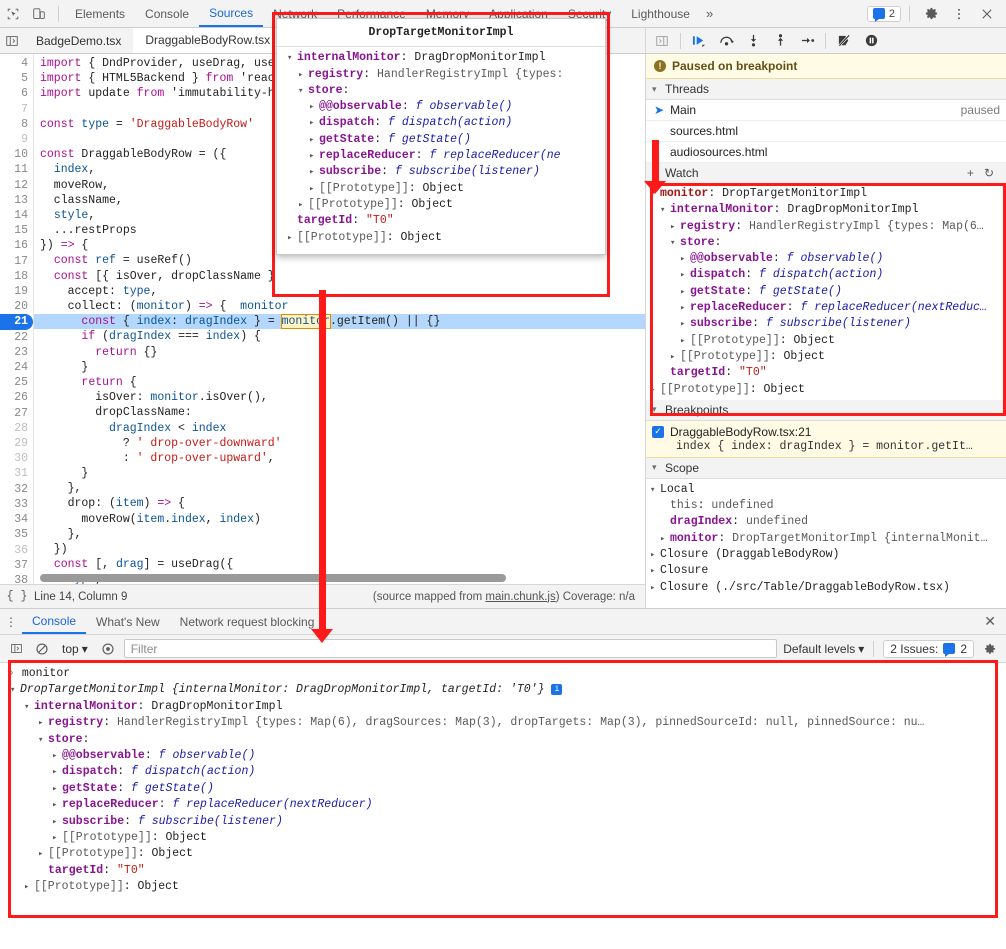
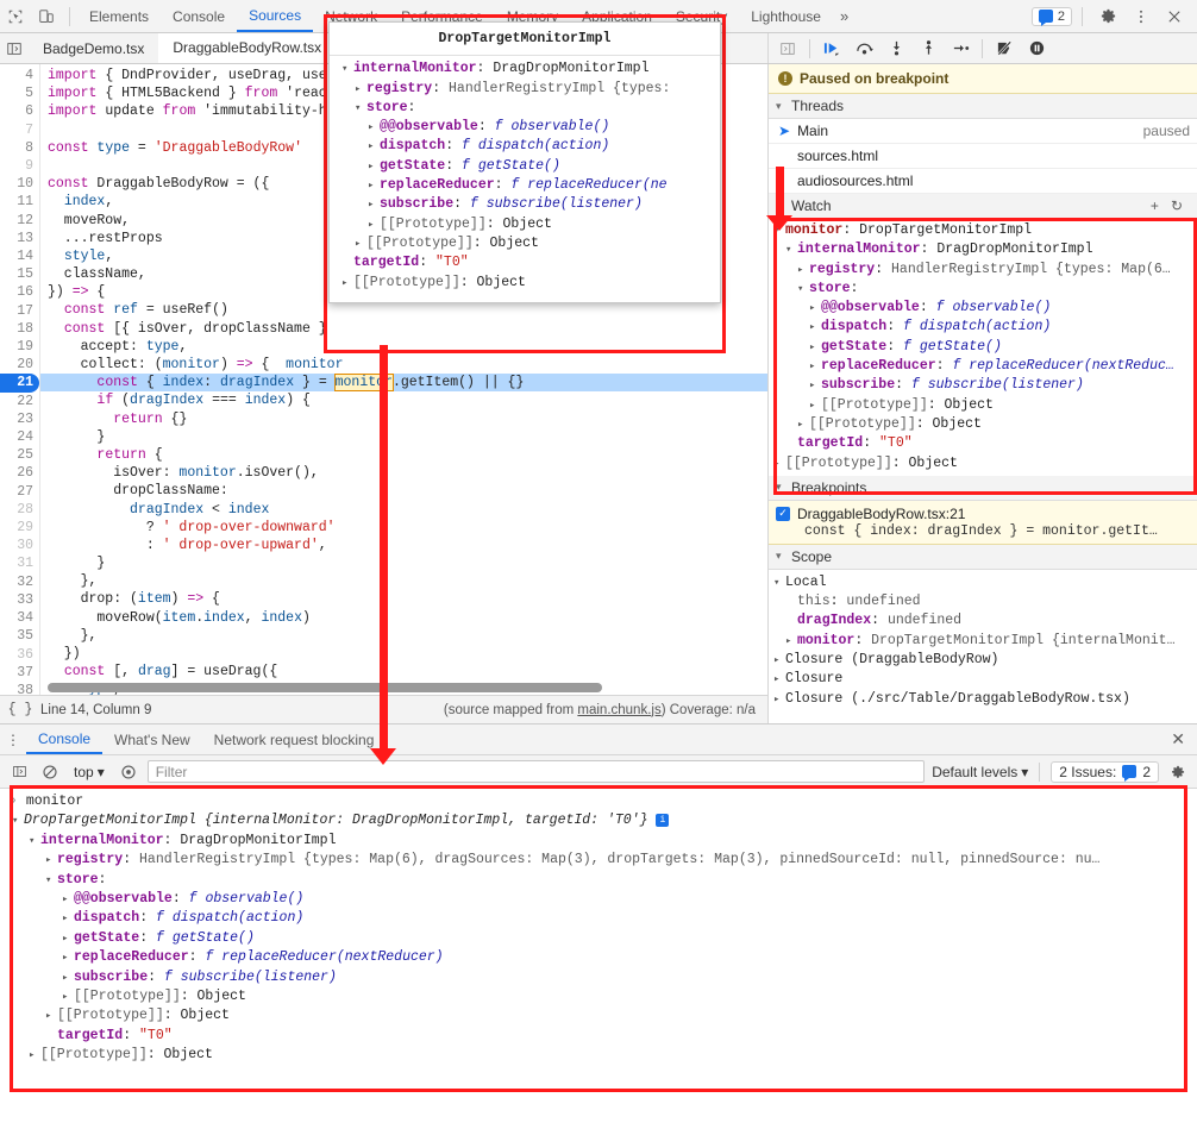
  Elements
  Console
  Sources
  Network
  Performance
  Memory
  Application
  Security
  Lighthouse
  »
  2
  BadgeDemo.tsx
  DraggableBodyRow.tsx
  4
  5
  6
  7
  8
  9
  10
  11
  12
  13
  14
  15
  16
  17
  18
  19
  20
  21
  22
  23
  24
  25
  26
  27
  28
  29
  30
  31
  32
  33
  34
  35
  36
  37
  38
  import { DndProvider, useDrag, use
  import { HTML5Backend } from 'reac
  import update from 'immutability-h
  const type = 'DraggableBodyRow'
  const DraggableBodyRow = ({
  index,
  moveRow,
- className,
+ ...restProps
  style,
- ...restProps
+ className,
  }) => {
  const ref = useRef()
  const [{ isOver, dropClassName }
  accept: type,
  collect: (monitor) => { monitor
  const { index: dragIndex } = monitr.getItem() || {}
  if (dragIndex === index) {
  return {}
  }
  return {
  isOver: monitor.isOver(),
  dropClassName:
  dragIndex < index
  ? ' drop-over-downward'
  : ' drop-over-upward',
  }
  },
  drop: (item) => {
  moveRow(item.index, index)
  },
  })
  const [, drag] = useDrag({
  { }
  Line 14, Column 9
  (source mapped from main.chunk.js) Coverage: n/a
  !
  Paused on breakpoint
  ▾
  Threads
  ➤
  Main
  paused
  sources.html
  audiosources.html
  Watch
  +
  ↻
  ▾ monitor: DropTargetMonitorImpl
  ▾ internalMonitor: DragDropMonitorImpl
  ▸ registry: HandlerRegistryImpl {types: Map(6…
  ▾ store:
  ▸ @@observable: f observable()
  ▸ dispatch: f dispatch(action)
  ▸ getState: f getState()
  ▸ replaceReducer: f replaceReducer(nextReduc…
  ▸ subscribe: f subscribe(listener)
  ▸ [[Prototype]]: Object
  ▸ [[Prototype]]: Object
  targetId: "T0"
  ▸ [[Prototype]]: Object
  ▾
  Breakpoints
  ✓
  DraggableBodyRow.tsx:21
- index { index: dragIndex } = monitor.getIt…
+ const { index: dragIndex } = monitor.getIt…
  ▾
  Scope
  ▾ Local
  this: undefined
  dragIndex: undefined
  ▸ monitor: DropTargetMonitorImpl {internalMonit…
  ▸ Closure (DraggableBodyRow)
  ▸ Closure
  ▸ Closure (./src/Table/DraggableBodyRow.tsx)
  ⋮
  Console
  What's New
  Network request blocking
  ✕
  top
  ▾
  Filter
  Default levels
  ▾
  2 Issues:
  2
  › monitor
  ▾ DropTargetMonitorImpl {internalMonitor: DragDropMonitorImpl, targetId: 'T0'} i
  ▾ internalMonitor: DragDropMonitorImpl
  ▸ registry: HandlerRegistryImpl {types: Map(6), dragSources: Map(3), dropTargets: Map(3), pinnedSourceId: null, pinnedSource: nu…
  ▾ store:
  ▸ @@observable: f observable()
  ▸ dispatch: f dispatch(action)
  ▸ getState: f getState()
  ▸ replaceReducer: f replaceReducer(nextReducer)
  ▸ subscribe: f subscribe(listener)
  ▸ [[Prototype]]: Object
  ▸ [[Prototype]]: Object
  targetId: "T0"
  ▸ [[Prototype]]: Object
  DropTargetMonitorImpl
  ▾ internalMonitor: DragDropMonitorImpl
  ▸ registry: HandlerRegistryImpl {types:
  ▾ store:
  ▸ @@observable: f observable()
  ▸ dispatch: f dispatch(action)
  ▸ getState: f getState()
  ▸ replaceReducer: f replaceReducer(ne
  ▸ subscribe: f subscribe(listener)
  ▸ [[Prototype]]: Object
  ▸ [[Prototype]]: Object
  targetId: "T0"
  ▸ [[Prototype]]: Object
